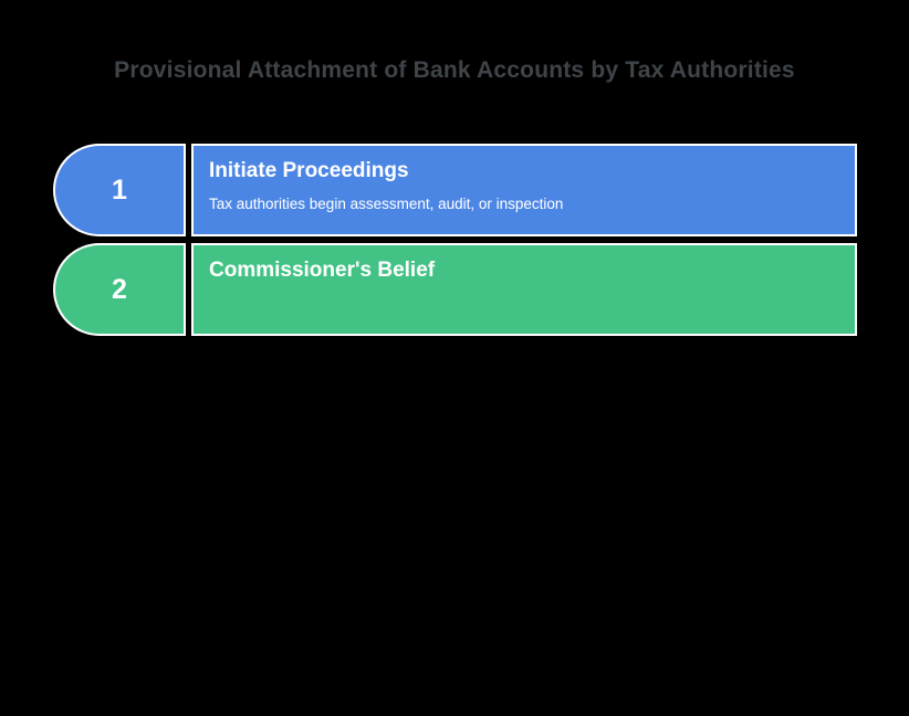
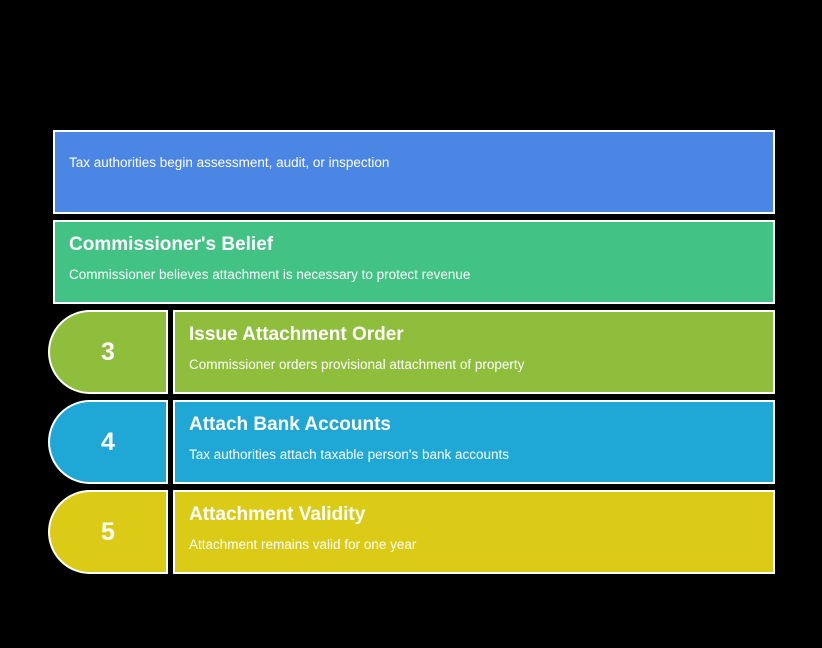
- Provisional Attachment of Bank Accounts by Tax Authorities
- 1
- Initiate Proceedings
  Tax authorities begin assessment, audit, or inspection
- 2
  Commissioner's Belief
+ Commissioner believes attachment is necessary to protect revenue
+ 3
+ Issue Attachment Order
+ Commissioner orders provisional attachment of property
+ 4
+ Attach Bank Accounts
+ Tax authorities attach taxable person's bank accounts
+ 5
+ Attachment Validity
+ Attachment remains valid for one year
